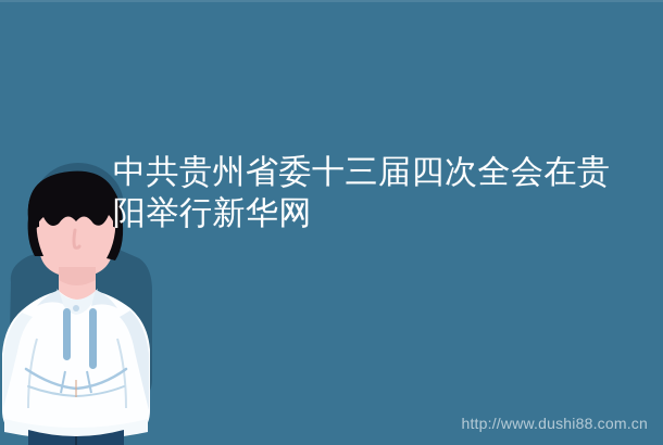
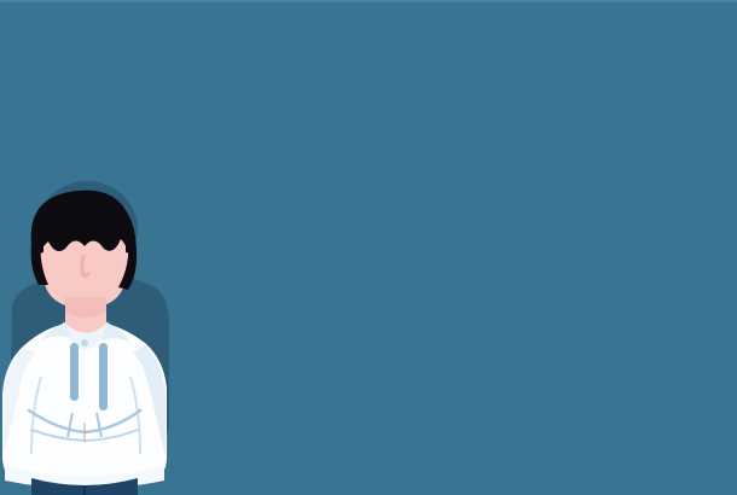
- 中共贵州省委十三届四次全会在贵阳举行新华网
- http://www.dushi88.com.cn
